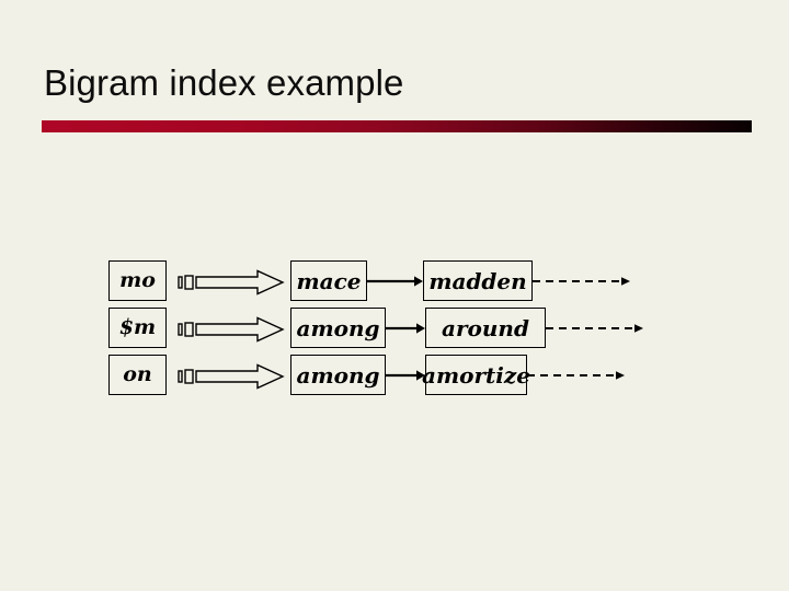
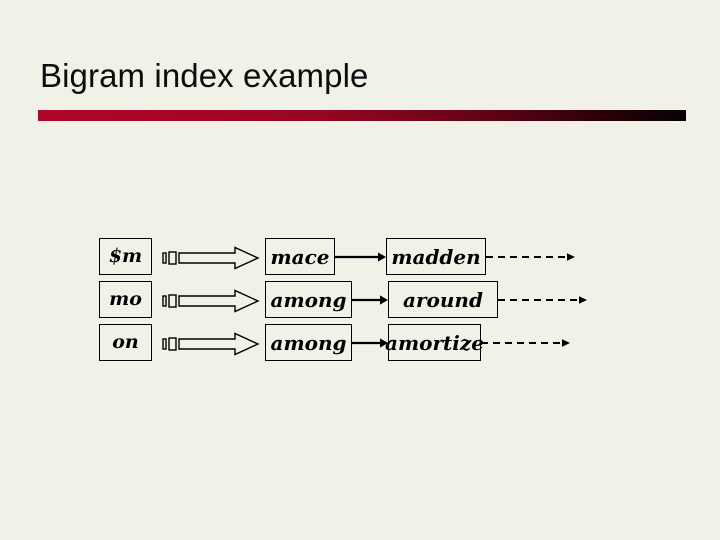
  Bigram index example
- mo
+ $m
  mace
  madden
- $m
+ mo
  among
  around
  on
  among
  amortize
